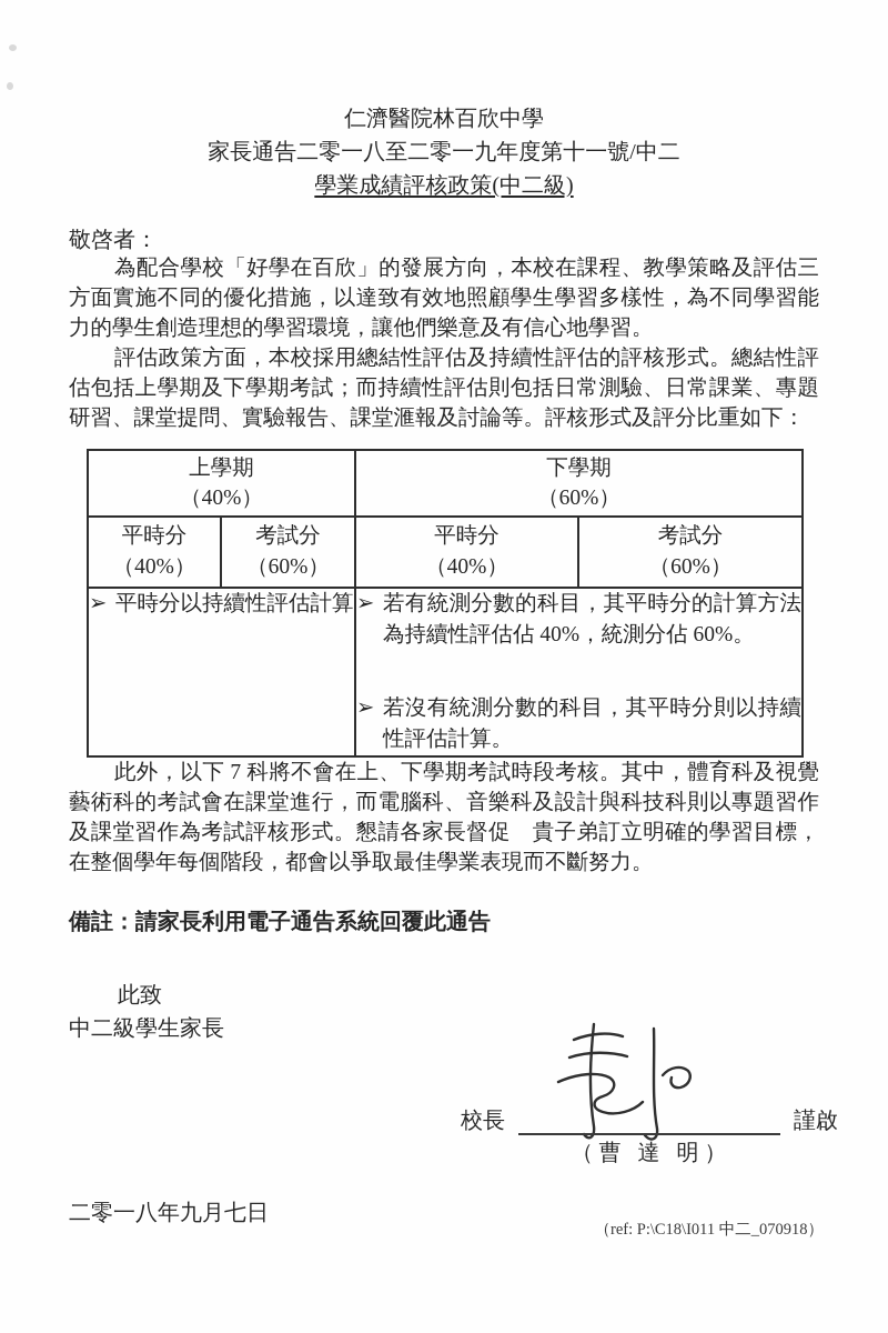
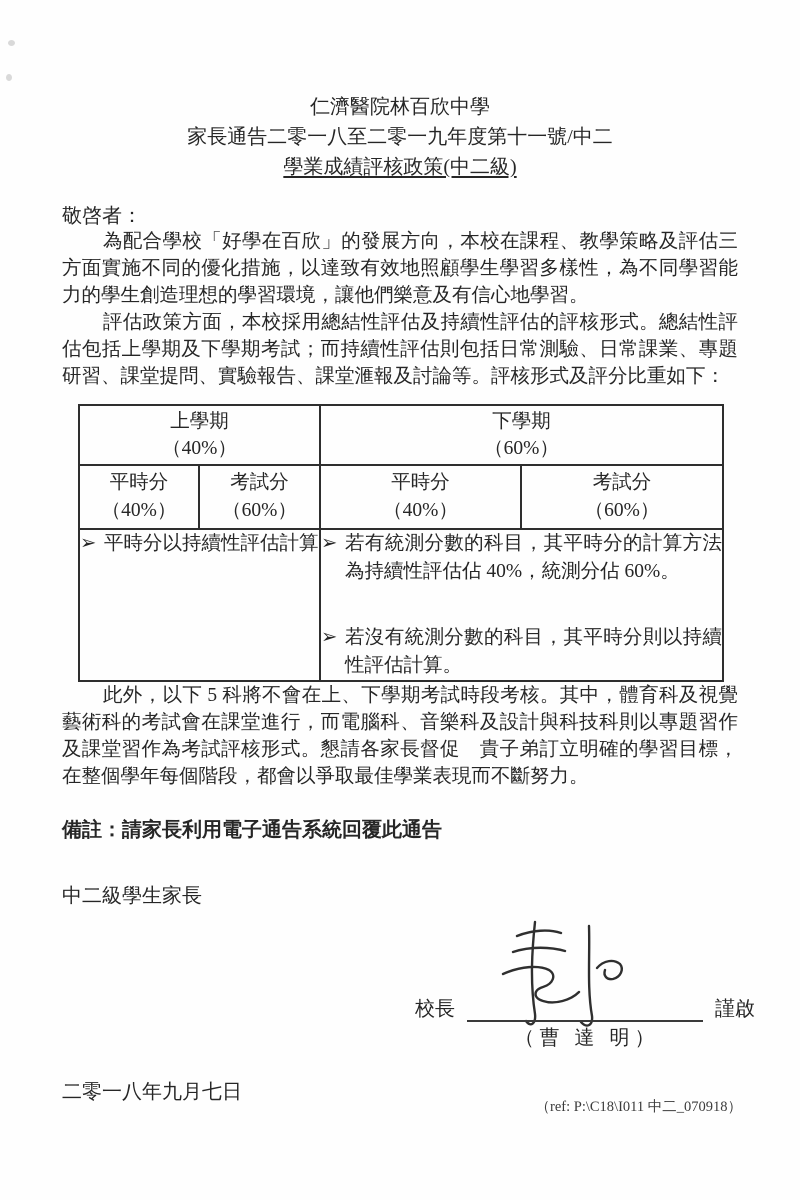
  仁濟醫院林百欣中學
  家長通告二零一八至二零一九年度第十一號/中二
  學業成績評核政策(中二級)
  敬啓者：
  為配合學校「好學在百欣」的發展方向，本校在課程、教學策略及評估三方面實施不同的優化措施，以達致有效地照顧學生學習多樣性，為不同學習能力的學生創造理想的學習環境，讓他們樂意及有信心地學習。
  評估政策方面，本校採用總結性評估及持續性評估的評核形式。總結性評估包括上學期及下學期考試；而持續性評估則包括日常測驗、日常課業、專題研習、課堂提問、實驗報告、課堂滙報及討論等。評核形式及評分比重如下：
  上學期 （40%）	下學期 （60%）
  平時分 （40%）	考試分 （60%）	平時分 （40%）	考試分 （60%）
  ➢ 平時分以持續性評估計算	➢ 若有統測分數的科目，其平時分的計算方法為持續性評估佔 40%，統測分佔 60%。 ➢ 若沒有統測分數的科目，其平時分則以持續性評估計算。
- 此外，以下 7 科將不會在上、下學期考試時段考核。其中，體育科及視覺藝術科的考試會在課堂進行，而電腦科、音樂科及設計與科技科則以專題習作及課堂習作為考試評核形式。懇請各家長督促 貴子弟訂立明確的學習目標，在整個學年每個階段，都會以爭取最佳學業表現而不斷努力。
+ 此外，以下 5 科將不會在上、下學期考試時段考核。其中，體育科及視覺藝術科的考試會在課堂進行，而電腦科、音樂科及設計與科技科則以專題習作及課堂習作為考試評核形式。懇請各家長督促 貴子弟訂立明確的學習目標，在整個學年每個階段，都會以爭取最佳學業表現而不斷努力。
  備註：請家長利用電子通告系統回覆此通告
- 此致
  中二級學生家長
  校長
  謹啟
  （曹 達 明）
  二零一八年九月七日
  （ref: P:\C18\I011 中二_070918）
